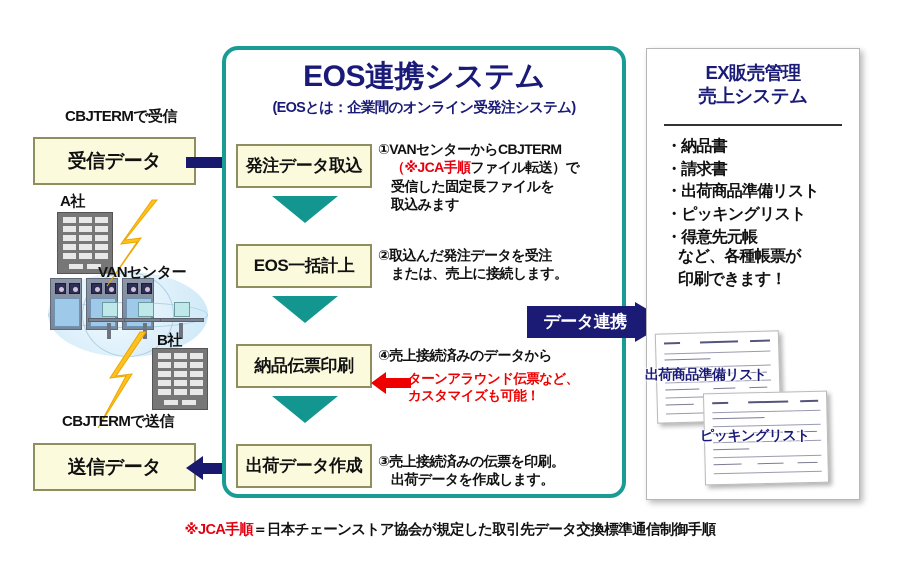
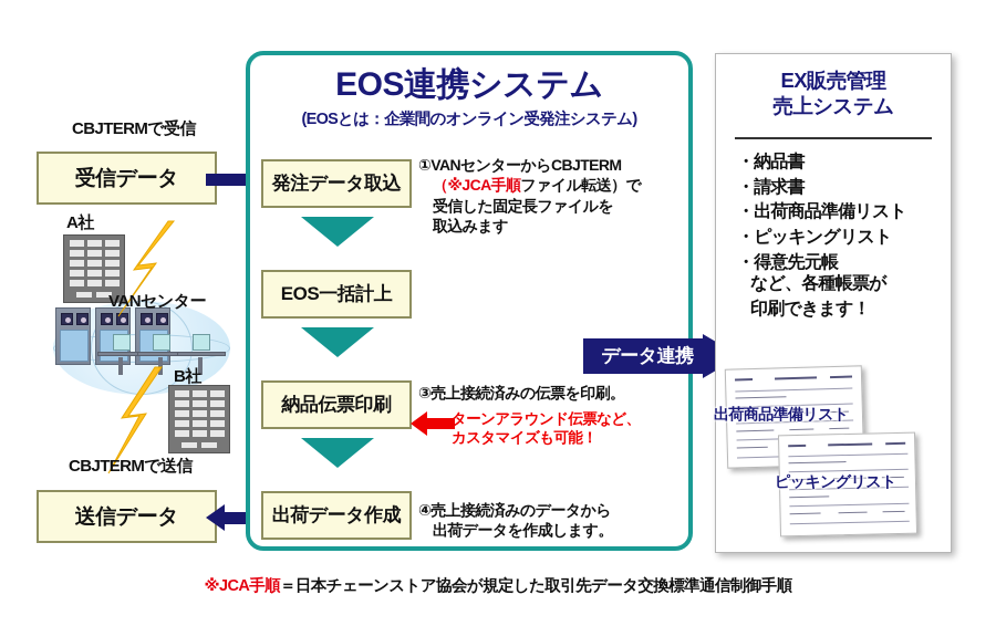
  CBJTERMで受信
  受信データ
  A社
  VANセンター
  B社
  CBJTERMで送信
  送信データ
  EOS連携システム
  (EOSとは：企業間のオンライン受発注システム)
  発注データ取込
  EOS一括計上
  納品伝票印刷
  出荷データ作成
  ①VANセンターからCBJTERM
  （※JCA手順ファイル転送）で
  受信した固定長ファイルを
  取込みます
- ②取込んだ発注データを受注
- または、売上に接続します。
- ④売上接続済みのデータから
+ ③売上接続済みの伝票を印刷。
  ターンアラウンド伝票など、
  カスタマイズも可能！
- ③売上接続済みの伝票を印刷。
+ ④売上接続済みのデータから
  出荷データを作成します。
  データ連携
  EX販売管理
  売上システム
  ・納品書
  ・請求書
  ・出荷商品準備リスト
  ・ピッキングリスト
  ・得意先元帳
  など、各種帳票が
  印刷できます！
  出荷商品準備リスト
  ピッキングリスト
  ※JCA手順＝日本チェーンストア協会が規定した取引先データ交換標準通信制御手順
